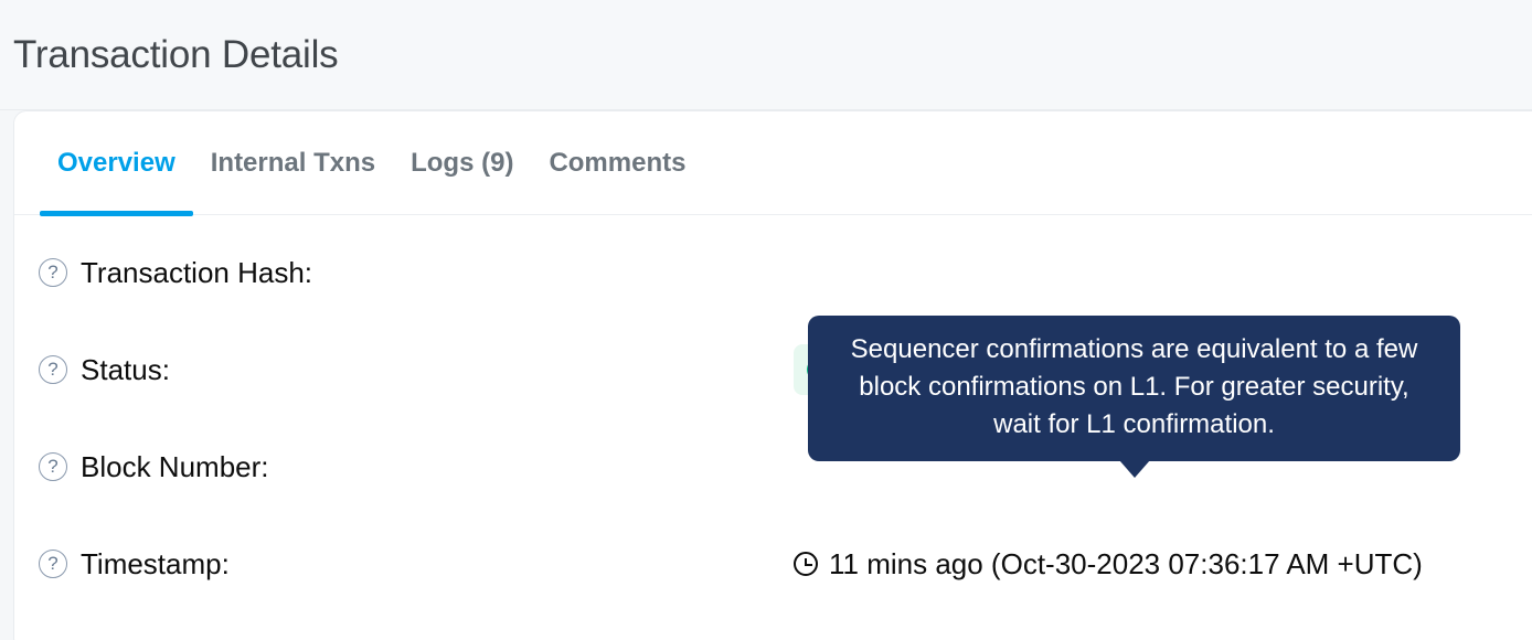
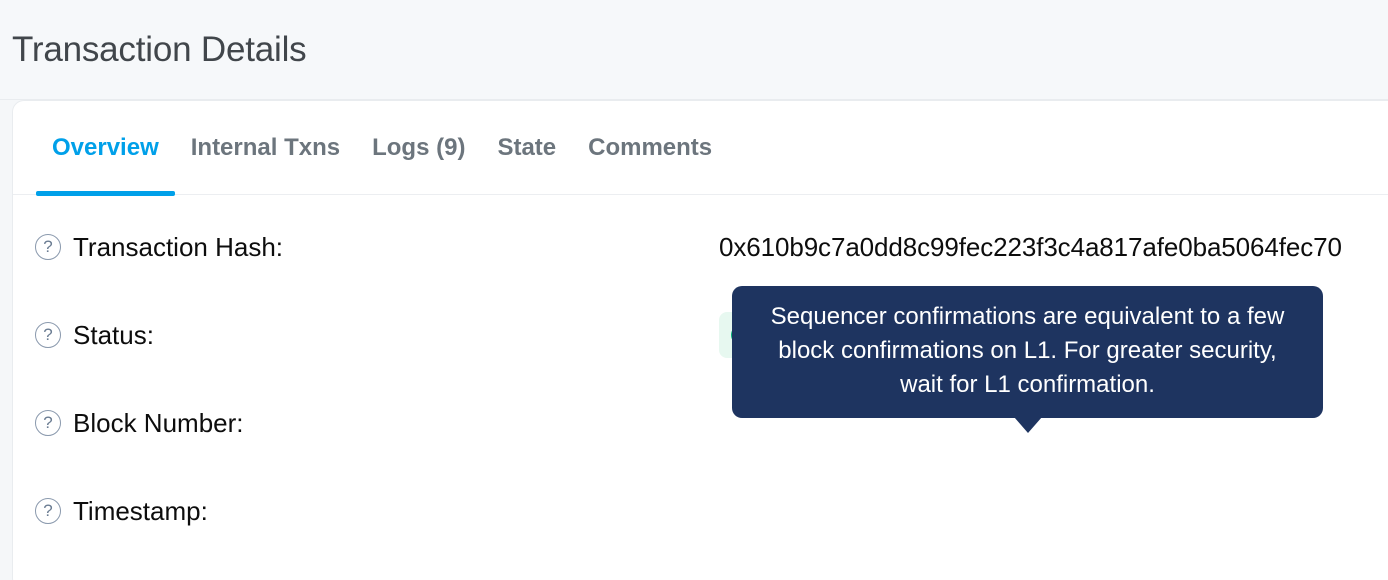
  Transaction Details
  Overview
  Internal Txns
  Logs (9)
+ State
  Comments
  ?
  Transaction Hash:
+ 0x610b9c7a0dd8c99fec223f3c4a817afe0ba5064fec70
  ?
  Status:
  ?
  Block Number:
  ?
  Timestamp:
- 11 mins ago (Oct-30-2023 07:36:17 AM +UTC)
  Sequencer confirmations are equivalent to a few block confirmations on L1. For greater security, wait for L1 confirmation.
